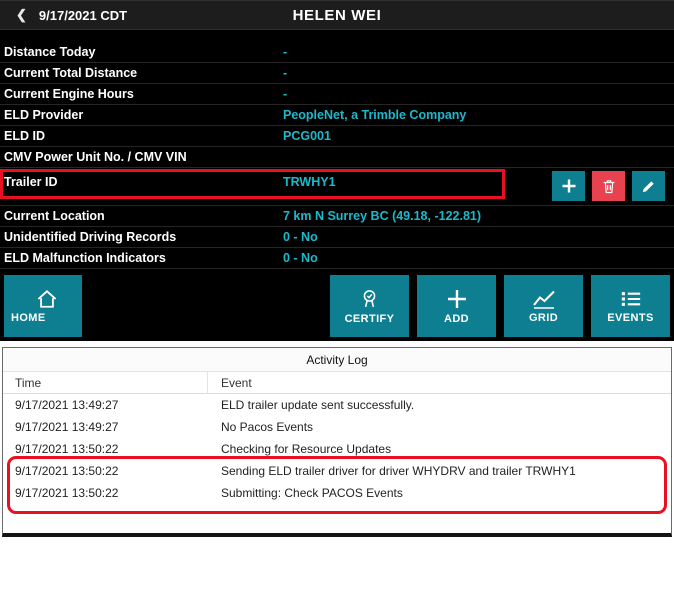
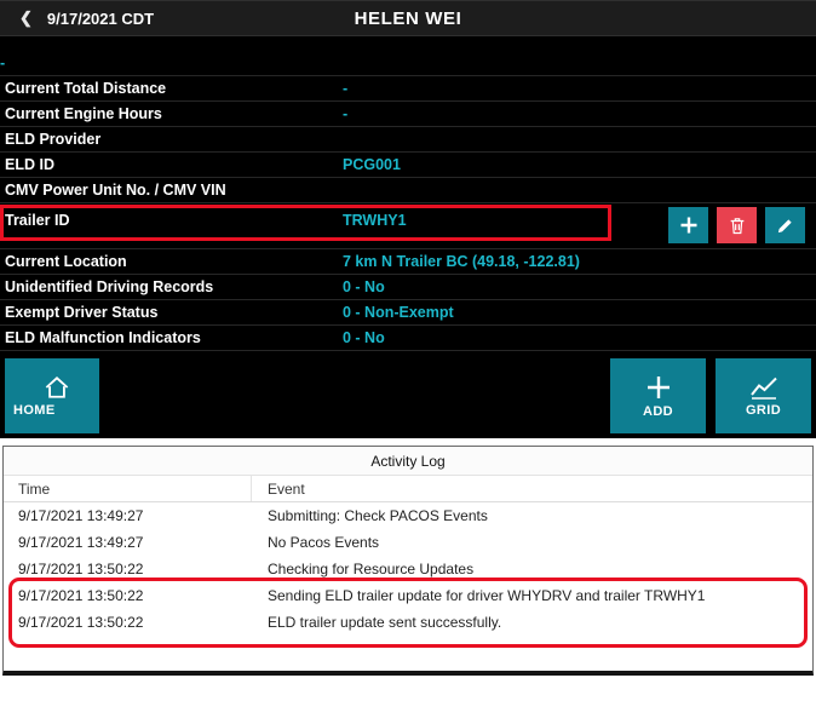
  ❮
  9/17/2021 CDT
  HELEN WEI
- Distance Today
  -
  Current Total Distance
  -
  Current Engine Hours
  -
  ELD Provider
- PeopleNet, a Trimble Company
  ELD ID
  PCG001
  CMV Power Unit No. / CMV VIN
  Trailer ID
  TRWHY1
  Current Location
- 7 km N Surrey BC (49.18, -122.81)
+ 7 km N Trailer BC (49.18, -122.81)
  Unidentified Driving Records
  0 - No
+ Exempt Driver Status
+ 0 - Non-Exempt
  ELD Malfunction Indicators
  0 - No
  HOME
- CERTIFY
  ADD
  GRID
- EVENTS
  Activity Log
  Time
  Event
  9/17/2021 13:49:27
- ELD trailer update sent successfully.
+ Submitting: Check PACOS Events
  9/17/2021 13:49:27
  No Pacos Events
  9/17/2021 13:50:22
  Checking for Resource Updates
  9/17/2021 13:50:22
- Sending ELD trailer driver for driver WHYDRV and trailer TRWHY1
+ Sending ELD trailer update for driver WHYDRV and trailer TRWHY1
  9/17/2021 13:50:22
- Submitting: Check PACOS Events
+ ELD trailer update sent successfully.
